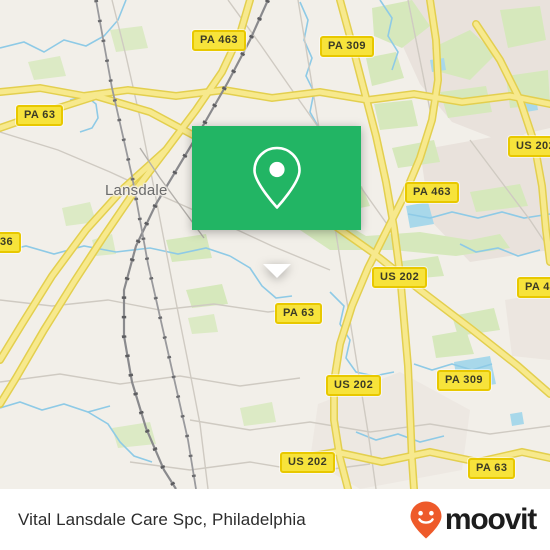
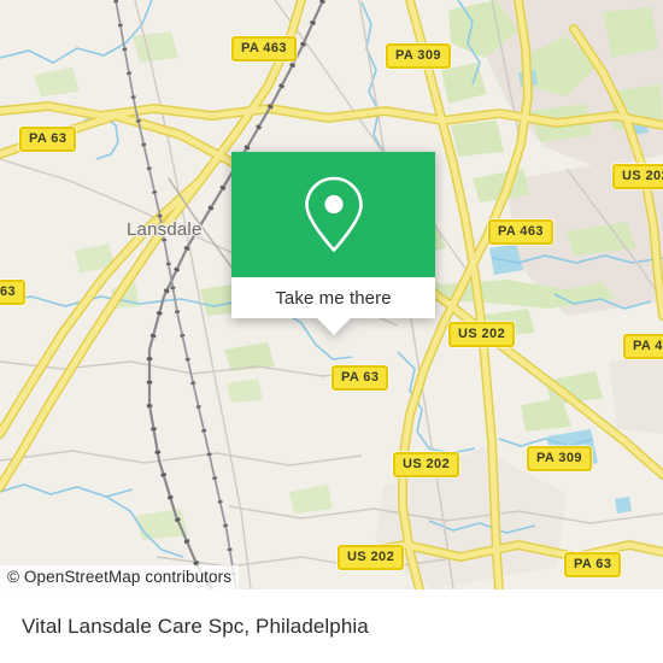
  Lansdale
  PA 463
  PA 309
  PA 63
  US 20
  PA 463
- 36
+ 63
  US 202
  PA 4
  PA 63
  PA 309
  US 202
  US 202
  PA 63
+ Take me there
+ © OpenStreetMap contributors
  Vital Lansdale Care Spc, Philadelphia
- moovit
